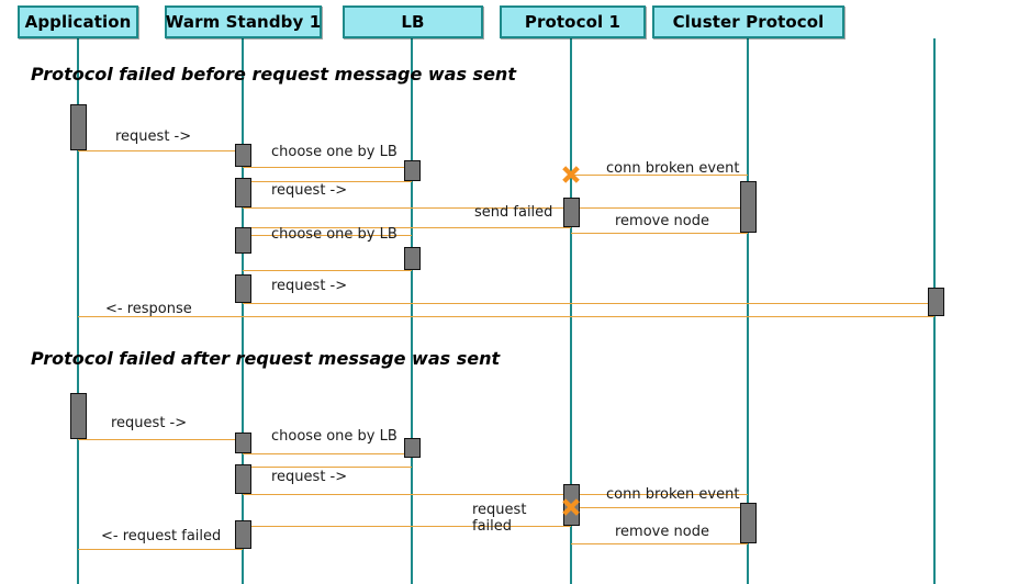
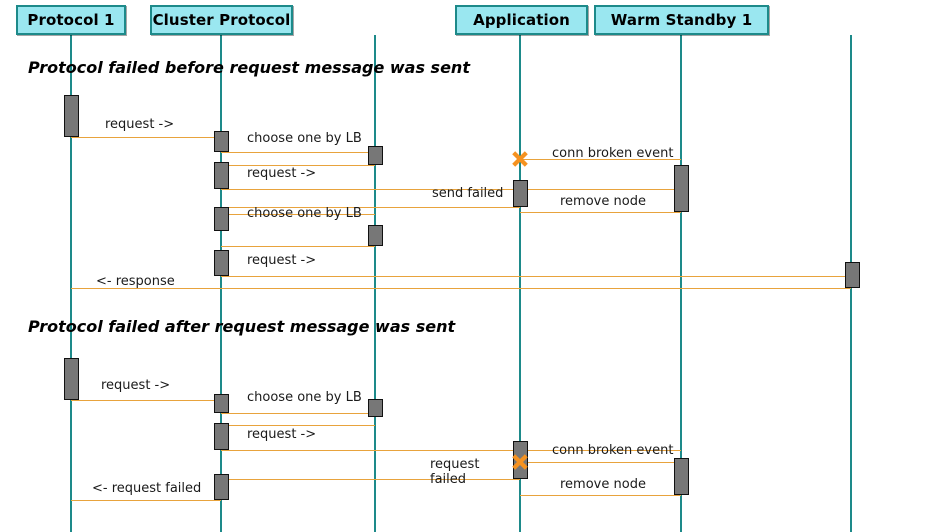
  request ->
  choose one by LB
  request ->
  conn broken event
  send failed
  remove node
  choose one by LB
  request ->
  <- response
  request ->
  choose one by LB
  request ->
  conn broken event
  request failed
  remove node
  <- request failed
  Protocol failed before request message was sent
  Protocol failed after request message was sent
- Application
+ Protocol 1
- Warm Standby 1
+ Cluster Protocol
- LB
- Protocol 1
+ Application
- Cluster Protocol
+ Warm Standby 1
